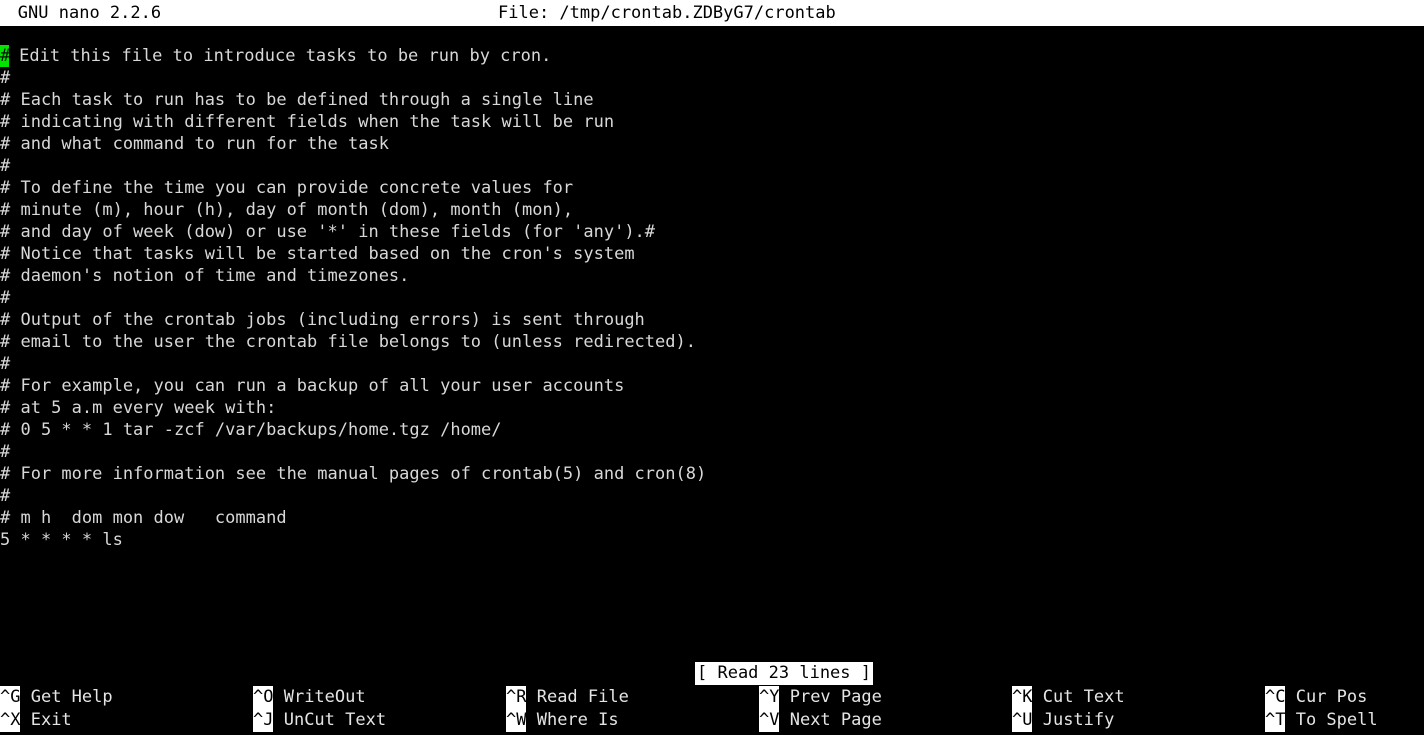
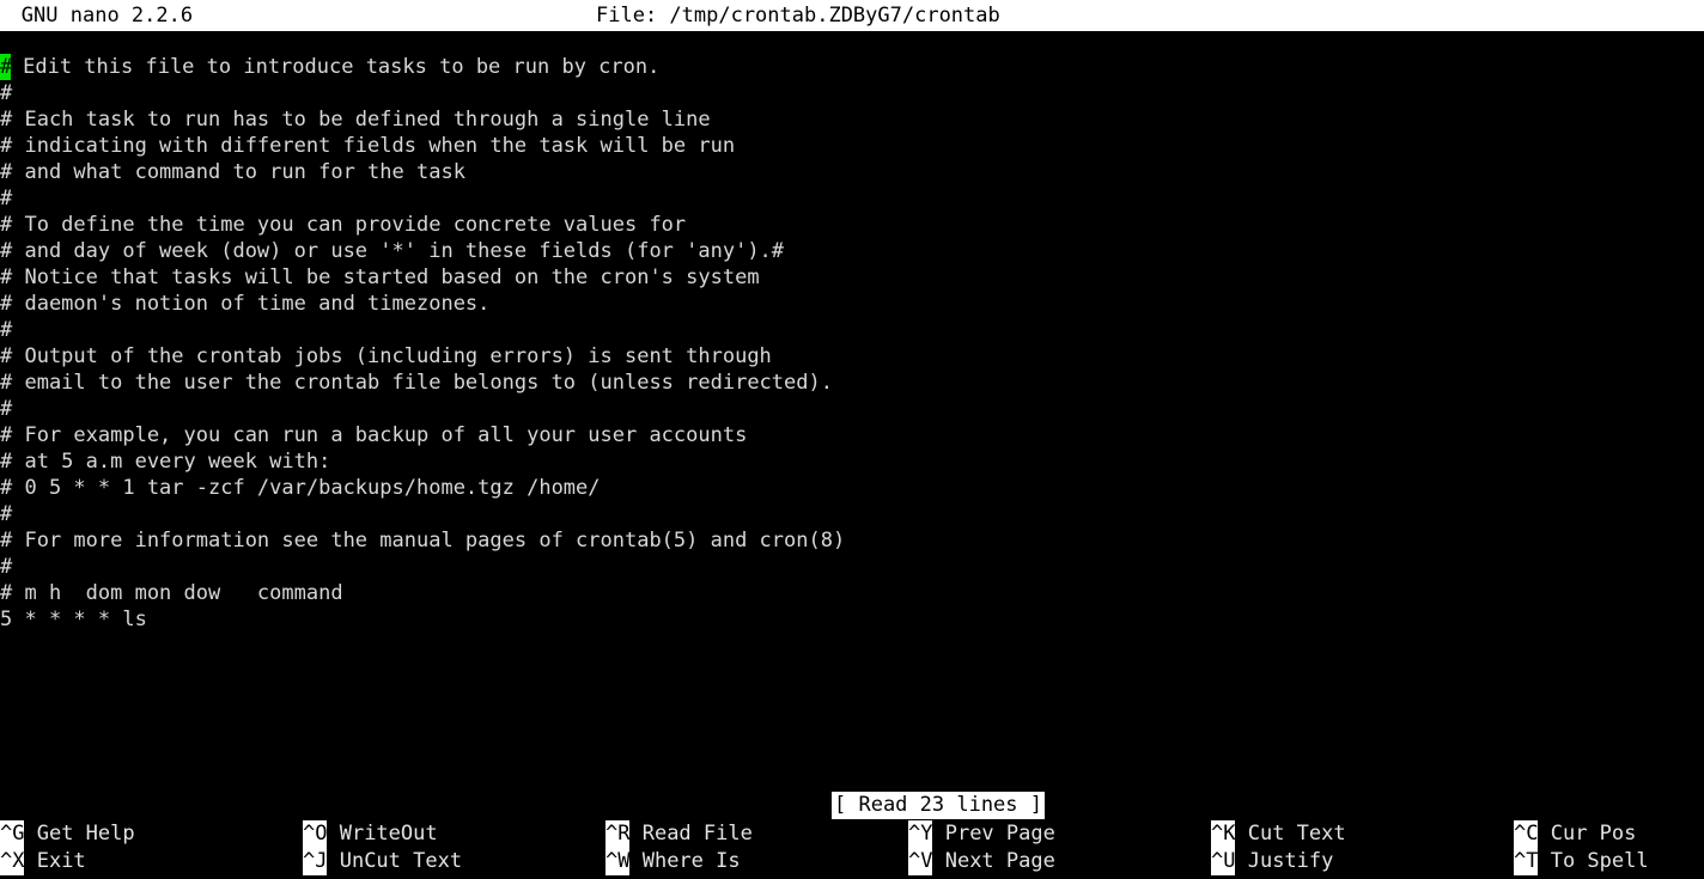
  GNU nano 2.2.6
  File: /tmp/crontab.ZDByG7/crontab
  # Edit this file to introduce tasks to be run by cron.
  #
  # Each task to run has to be defined through a single line
  # indicating with different fields when the task will be run
  # and what command to run for the task
  #
  # To define the time you can provide concrete values for
- # minute (m), hour (h), day of month (dom), month (mon),
  # and day of week (dow) or use '*' in these fields (for 'any').#
  # Notice that tasks will be started based on the cron's system
  # daemon's notion of time and timezones.
  #
  # Output of the crontab jobs (including errors) is sent through
  # email to the user the crontab file belongs to (unless redirected).
  #
  # For example, you can run a backup of all your user accounts
  # at 5 a.m every week with:
  # 0 5 * * 1 tar -zcf /var/backups/home.tgz /home/
  #
  # For more information see the manual pages of crontab(5) and cron(8)
  #
  # m h dom mon dow command
  5 * * * * ls
  [ Read 23 lines ]
  ^G Get Help
  ^O WriteOut
  ^R Read File
  ^Y Prev Page
  ^K Cut Text
  ^C Cur Pos
  ^X Exit
  ^J UnCut Text
  ^W Where Is
  ^V Next Page
  ^U Justify
  ^T To Spell
